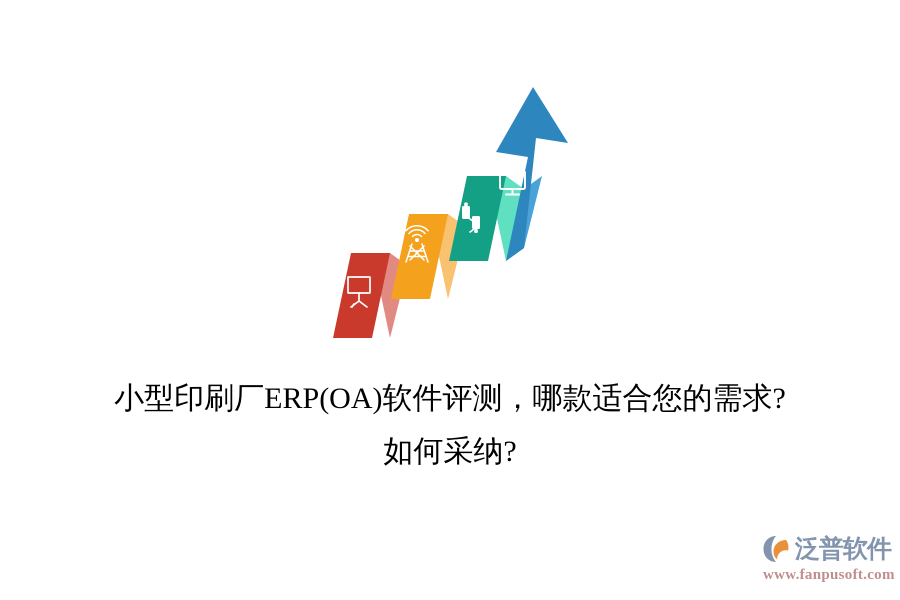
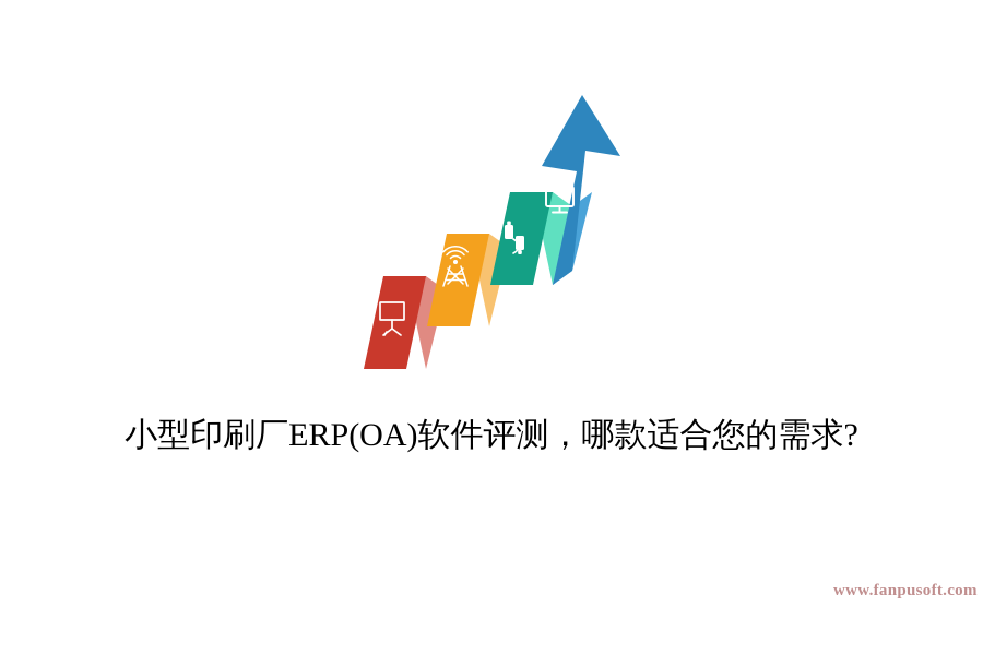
  小型印刷厂ERP(OA)软件评测，哪款适合您的需求?
- 如何采纳?
- 泛普软件
  www.fanpusoft.com
